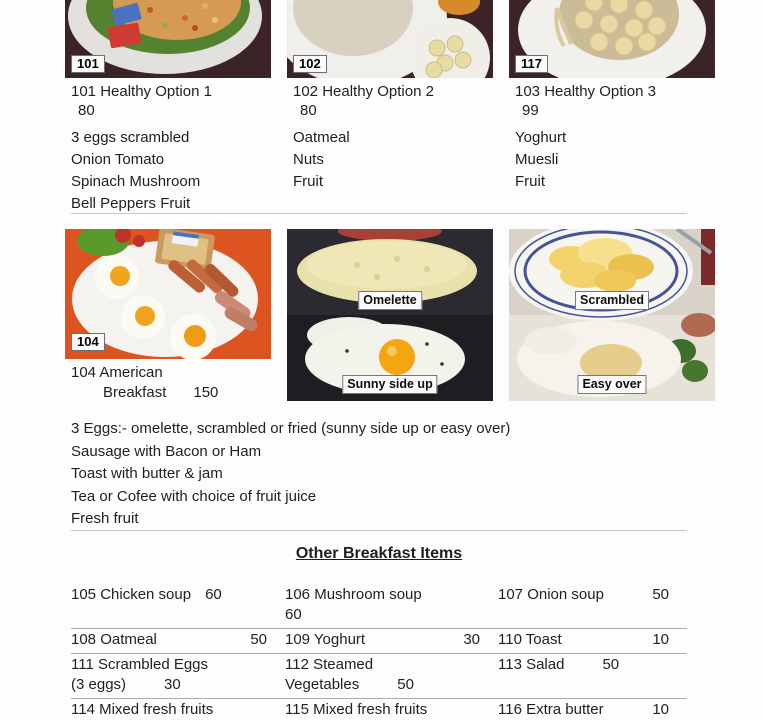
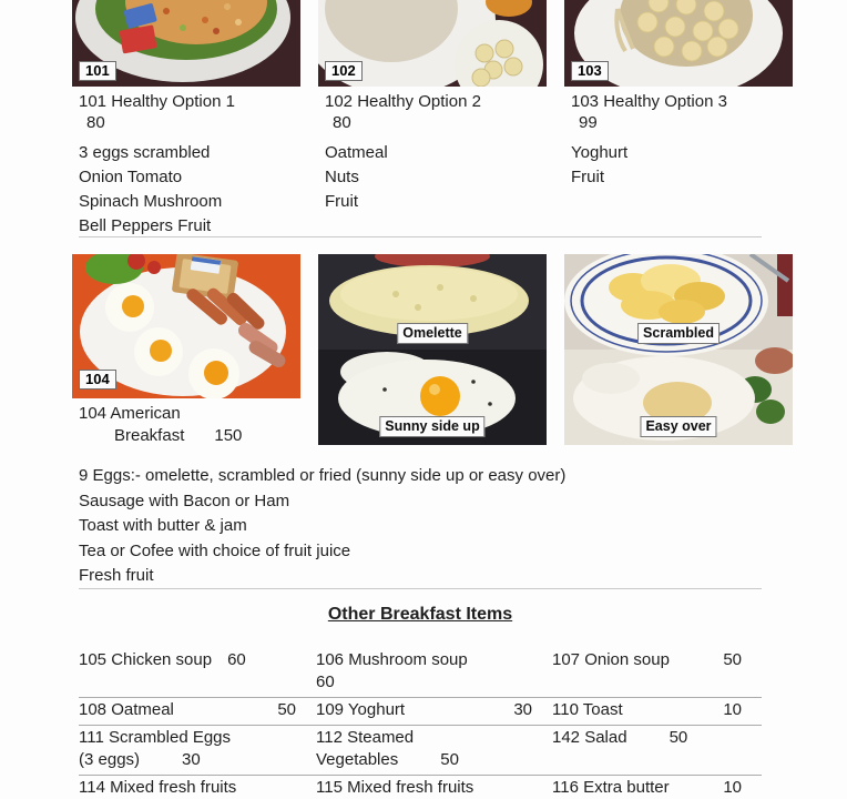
  101
  101 Healthy Option 1
  80
  3 eggs scrambled
  Onion Tomato
  Spinach Mushroom
  Bell Peppers Fruit
  102
  102 Healthy Option 2
  80
  Oatmeal
  Nuts
  Fruit
- 117
+ 103
  103 Healthy Option 3
  99
  Yoghurt
- Muesli
  Fruit
  104
  104 American
  Breakfast
  150
  Omelette
  Sunny side up
  Scrambled
  Easy over
- 3 Eggs:- omelette, scrambled or fried (sunny side up or easy over)
+ 9 Eggs:- omelette, scrambled or fried (sunny side up or easy over)
  Sausage with Bacon or Ham
  Toast with butter & jam
  Tea or Cofee with choice of fruit juice
  Fresh fruit
  Other Breakfast Items
  105 Chicken soup
  60
  106 Mushroom soup
  60
  107 Onion soup
  50
  108 Oatmeal
  50
  109 Yoghurt
  30
  110 Toast
  10
  111 Scrambled Eggs
  (3 eggs)
  30
  112 Steamed
  Vegetables
  50
- 113 Salad
+ 142 Salad
  50
  114 Mixed fresh fruits
  115 Mixed fresh fruits
  116 Extra butter
  10
